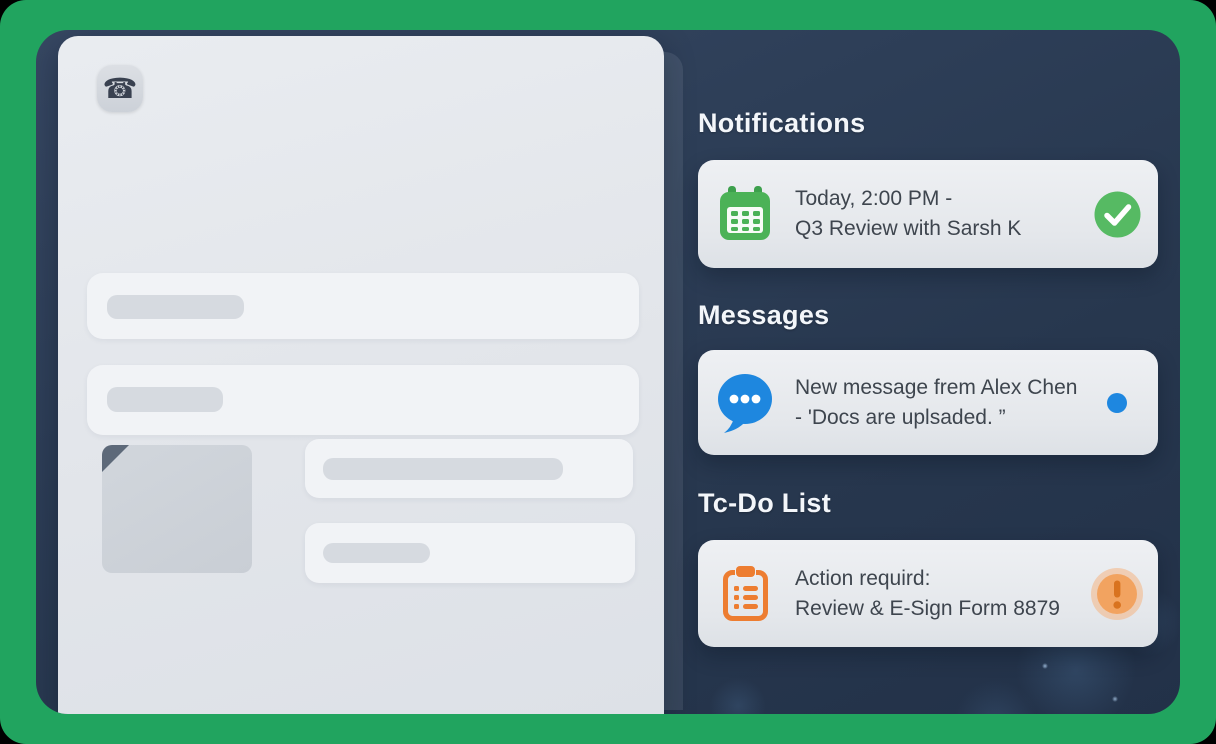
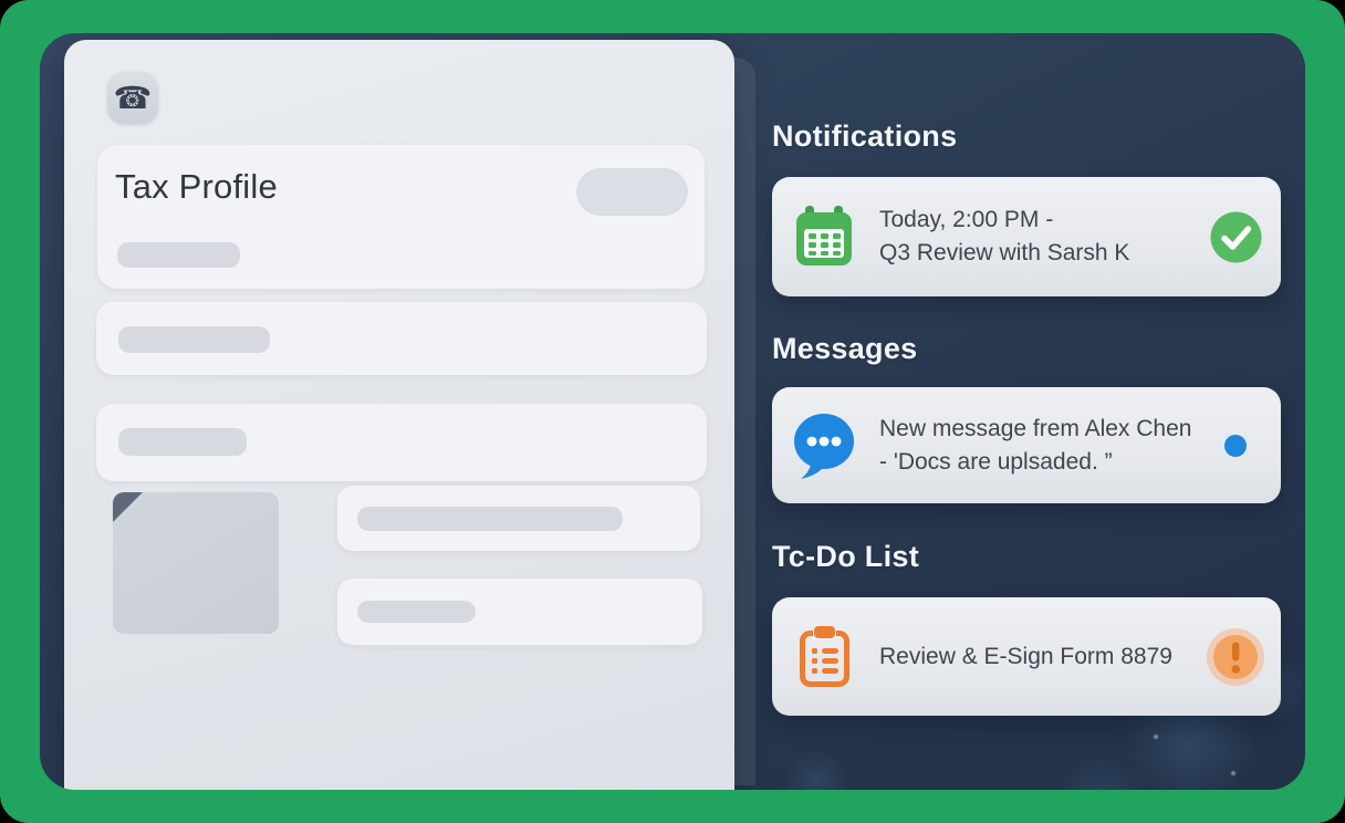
  ☎
+ Tax Profile
  Notifications
  Today, 2:00 PM -
  Q3 Review with Sarsh K
  Messages
  New message frem Alex Chen
  - 'Docs are uplsaded. ”
  Tc-Do List
- Action requird:
  Review & E-Sign Form 8879
